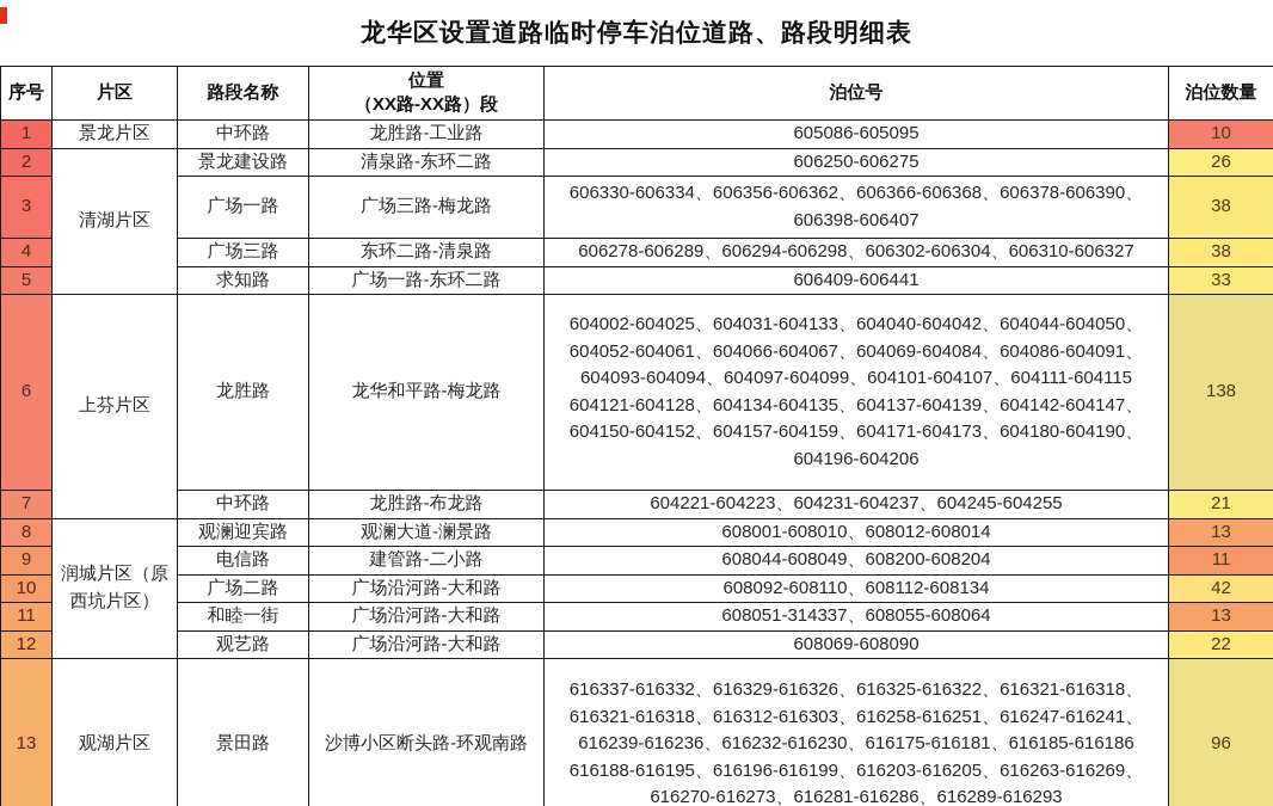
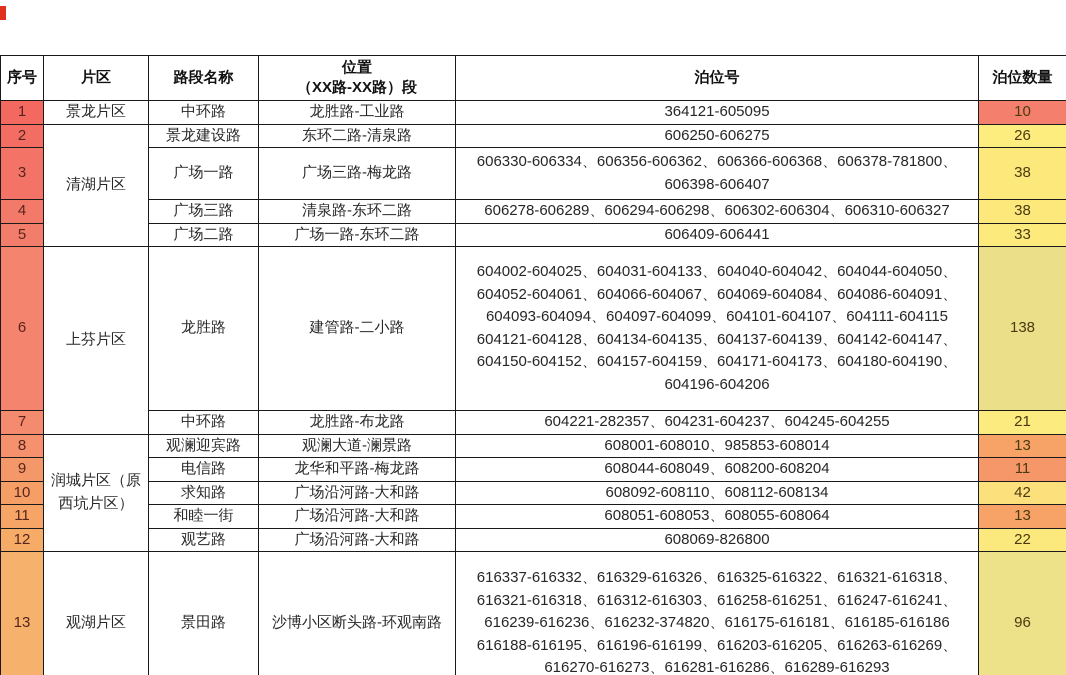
- 龙华区设置道路临时停车泊位道路、路段明细表
  序号	片区	路段名称	位置 （XX路-XX路）段	泊位号	泊位数量
- 1	景龙片区	中环路	龙胜路-工业路	605086-605095	10
+ 1	景龙片区	中环路	龙胜路-工业路	364121-605095	10
- 2	清湖片区	景龙建设路	清泉路-东环二路	606250-606275	26
+ 2	清湖片区	景龙建设路	东环二路-清泉路	606250-606275	26
- 3	广场一路	广场三路-梅龙路	606330-606334、606356-606362、606366-606368、606378-606390、606398-606407	38
+ 3	广场一路	广场三路-梅龙路	606330-606334、606356-606362、606366-606368、606378-781800、606398-606407	38
- 4	广场三路	东环二路-清泉路	606278-606289、606294-606298、606302-606304、606310-606327	38
+ 4	广场三路	清泉路-东环二路	606278-606289、606294-606298、606302-606304、606310-606327	38
- 5	求知路	广场一路-东环二路	606409-606441	33
+ 5	广场二路	广场一路-东环二路	606409-606441	33
- 6	上芬片区	龙胜路	龙华和平路-梅龙路	604002-604025、604031-604133、604040-604042、604044-604050、604052-604061、604066-604067、604069-604084、604086-604091、604093-604094、604097-604099、604101-604107、604111-604115 604121-604128、604134-604135、604137-604139、604142-604147、604150-604152、604157-604159、604171-604173、604180-604190、604196-604206	138
+ 6	上芬片区	龙胜路	建管路-二小路	604002-604025、604031-604133、604040-604042、604044-604050、604052-604061、604066-604067、604069-604084、604086-604091、604093-604094、604097-604099、604101-604107、604111-604115 604121-604128、604134-604135、604137-604139、604142-604147、604150-604152、604157-604159、604171-604173、604180-604190、604196-604206	138
- 7	中环路	龙胜路-布龙路	604221-604223、604231-604237、604245-604255	21
+ 7	中环路	龙胜路-布龙路	604221-282357、604231-604237、604245-604255	21
- 8	润城片区（原西坑片区）	观澜迎宾路	观澜大道-澜景路	608001-608010、608012-608014	13
+ 8	润城片区（原西坑片区）	观澜迎宾路	观澜大道-澜景路	608001-608010、985853-608014	13
- 9	电信路	建管路-二小路	608044-608049、608200-608204	11
+ 9	电信路	龙华和平路-梅龙路	608044-608049、608200-608204	11
- 10	广场二路	广场沿河路-大和路	608092-608110、608112-608134	42
+ 10	求知路	广场沿河路-大和路	608092-608110、608112-608134	42
- 11	和睦一街	广场沿河路-大和路	608051-314337、608055-608064	13
+ 11	和睦一街	广场沿河路-大和路	608051-608053、608055-608064	13
- 12	观艺路	广场沿河路-大和路	608069-608090	22
+ 12	观艺路	广场沿河路-大和路	608069-826800	22
- 13	观湖片区	景田路	沙博小区断头路-环观南路	616337-616332、616329-616326、616325-616322、616321-616318、616321-616318、616312-616303、616258-616251、616247-616241、616239-616236、616232-616230、616175-616181、616185-616186 616188-616195、616196-616199、616203-616205、616263-616269、616270-616273、616281-616286、616289-616293	96
+ 13	观湖片区	景田路	沙博小区断头路-环观南路	616337-616332、616329-616326、616325-616322、616321-616318、616321-616318、616312-616303、616258-616251、616247-616241、616239-616236、616232-374820、616175-616181、616185-616186 616188-616195、616196-616199、616203-616205、616263-616269、616270-616273、616281-616286、616289-616293	96
